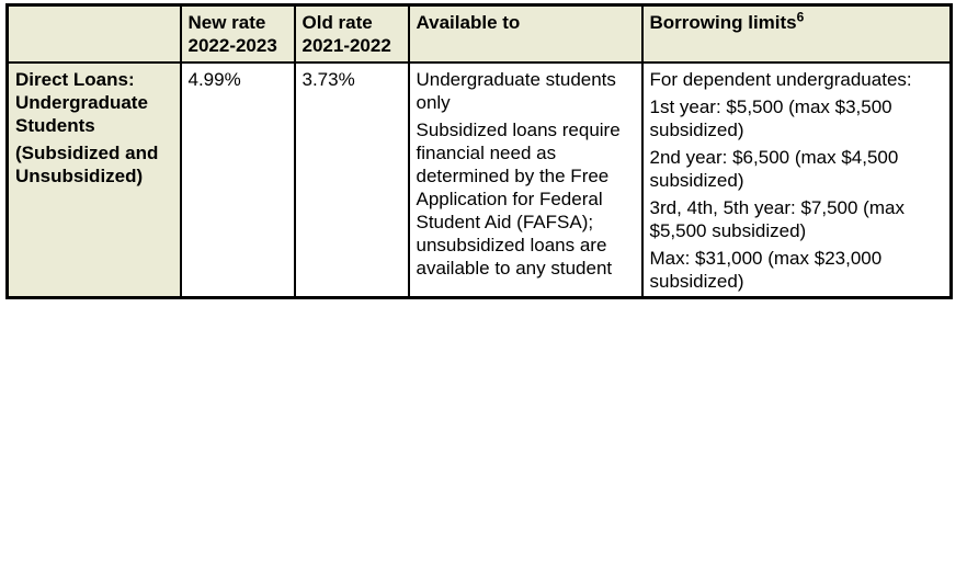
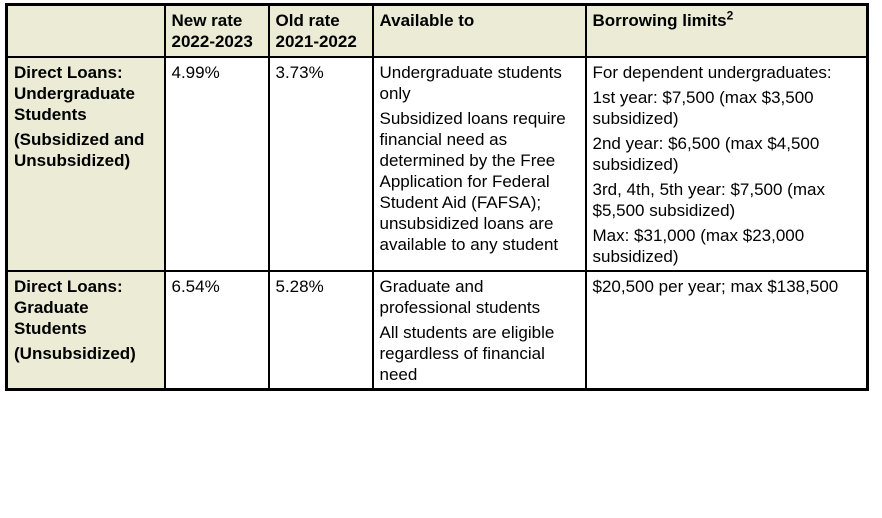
- 	New rate 2022-2023	Old rate 2021-2022	Available to	Borrowing limits6
+ 	New rate 2022-2023	Old rate 2021-2022	Available to	Borrowing limits2
- Direct Loans: Undergraduate Students (Subsidized and Unsubsidized)	4.99%	3.73%	Undergraduate students only Subsidized loans require financial need as determined by the Free Application for Federal Student Aid (FAFSA); unsubsidized loans are available to any student	For dependent undergraduates: 1st year: $5,500 (max $3,500 subsidized) 2nd year: $6,500 (max $4,500 subsidized) 3rd, 4th, 5th year: $7,500 (max $5,500 subsidized) Max: $31,000 (max $23,000 subsidized)
+ Direct Loans: Undergraduate Students (Subsidized and Unsubsidized)	4.99%	3.73%	Undergraduate students only Subsidized loans require financial need as determined by the Free Application for Federal Student Aid (FAFSA); unsubsidized loans are available to any student	For dependent undergraduates: 1st year: $7,500 (max $3,500 subsidized) 2nd year: $6,500 (max $4,500 subsidized) 3rd, 4th, 5th year: $7,500 (max $5,500 subsidized) Max: $31,000 (max $23,000 subsidized)
+ Direct Loans: Graduate Students (Unsubsidized)	6.54%	5.28%	Graduate and professional students All students are eligible regardless of financial need	$20,500 per year; max $138,500
